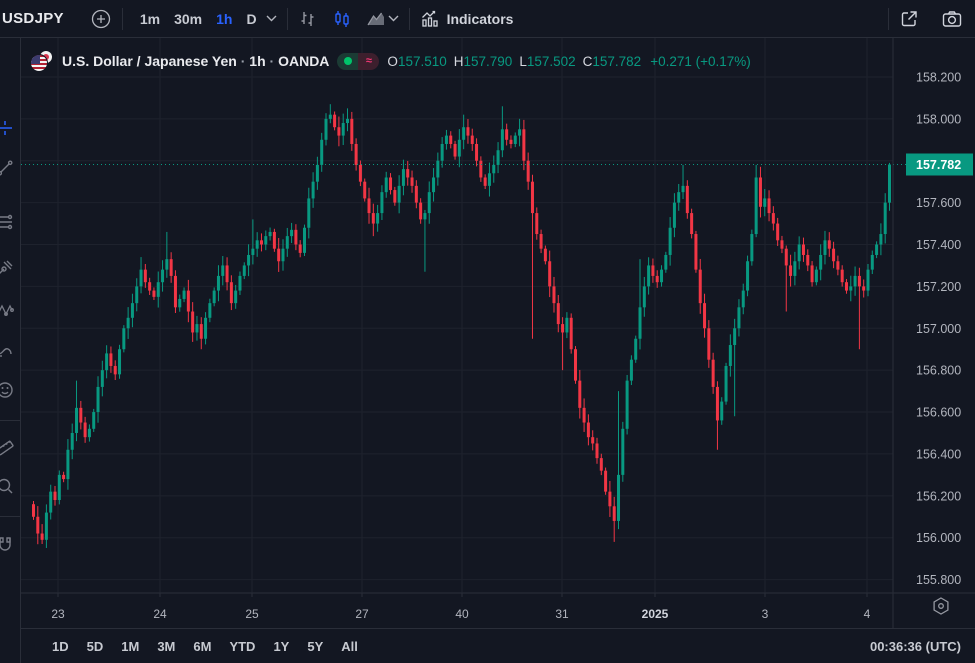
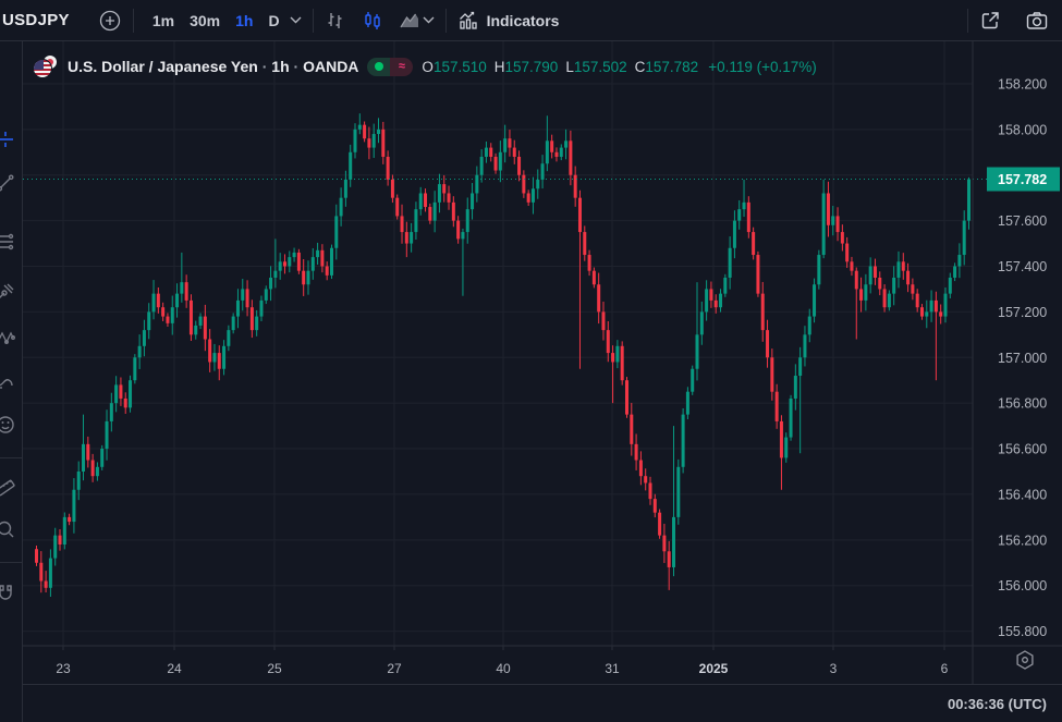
  USDJPY
  1m
  30m
  1h
  D
  Indicators
  U.S. Dollar / Japanese Yen · 1h · OANDA
  ≈
  O157.510
  H157.790
  L157.502
  C157.782
- +0.271 (+0.17%)
+ +0.119 (+0.17%)
  155.800
  156.000
  156.200
  156.400
  156.600
  156.800
  157.000
  157.200
  157.400
  157.600
  158.000
  158.200
  23
  24
  25
  27
  40
  31
  2025
  3
- 4
+ 6
  157.782
- 1D
- 5D
- 1M
- 3M
- 6M
- YTD
- 1Y
- 5Y
- All
  00:36:36 (UTC)
